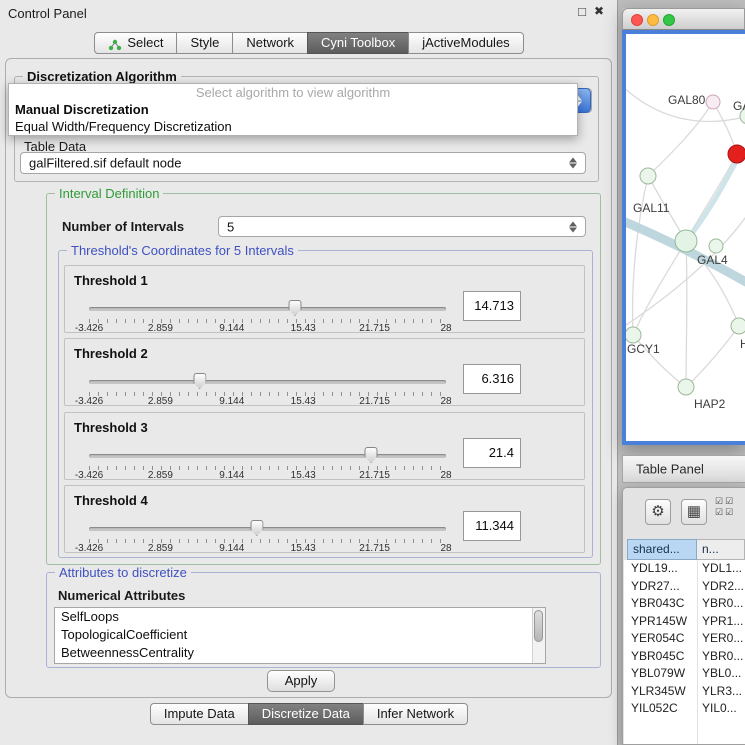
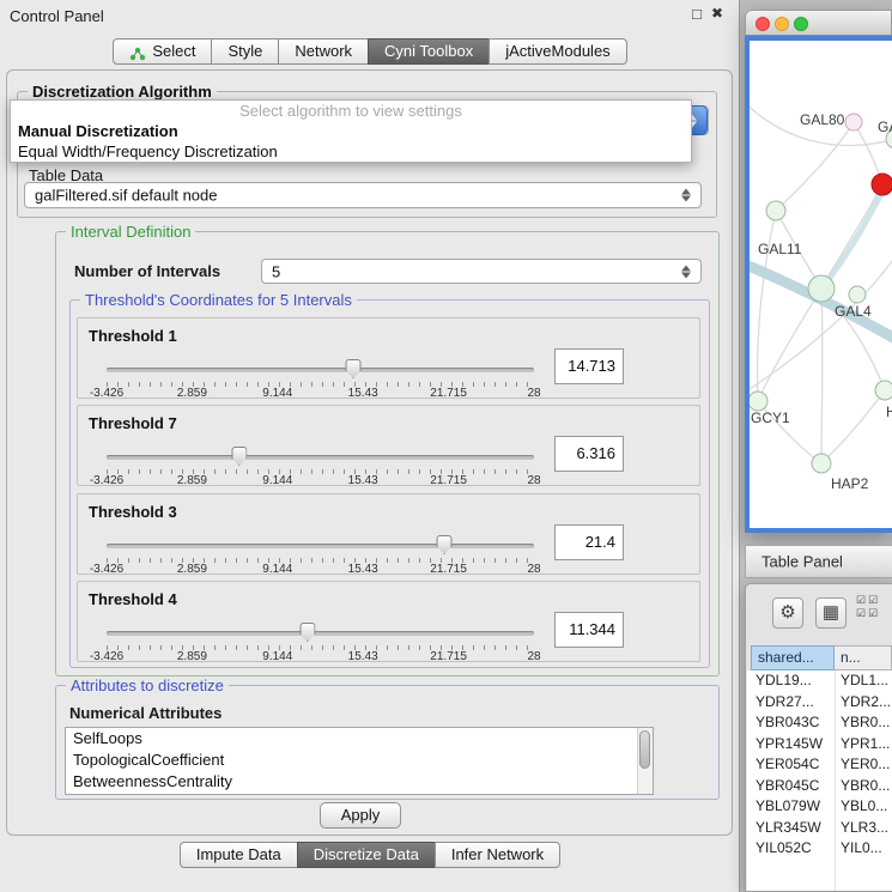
  Control Panel
  □
  ✖
  Select
  Style
  Network
  Cyni Toolbox
  jActiveModules
  Discretization Algorithm
- Select algorithm to view algorithm
+ Select algorithm to view settings
  Manual Discretization
  Equal Width/Frequency Discretization
  Table Data
  galFiltered.sif default node
  Interval Definition
  Number of Intervals
  5
  Threshold's Coordinates for 5 Intervals
  Threshold 1
  -3.426
  2.859
  9.144
  15.43
  21.715
  28
  14.713
- Threshold 2
+ Threshold 7
  -3.426
  2.859
  9.144
  15.43
  21.715
  28
  6.316
  Threshold 3
  -3.426
  2.859
  9.144
  15.43
  21.715
  28
  21.4
  Threshold 4
  -3.426
  2.859
  9.144
  15.43
  21.715
  28
  11.344
  Attributes to discretize
  Numerical Attributes
  SelfLoops
  TopologicalCoefficient
  BetweennessCentrality
  Apply
  Impute Data
  Discretize Data
  Infer Network
  GAL80
  GAL11
  GAL4
  GCY1
  HAP2
  H
  Table Panel
  ⚙
  ▦
  ☑☑
  ☑☑
  shared...
  n...
  YDL19...
  YDL1...
  YDR27...
  YDR2...
  YBR043C
  YBR0...
  YPR145W
  YPR1...
  YER054C
  YER0...
  YBR045C
  YBR0...
  YBL079W
  YBL0...
  YLR345W
  YLR3...
  YIL052C
  YIL0...
